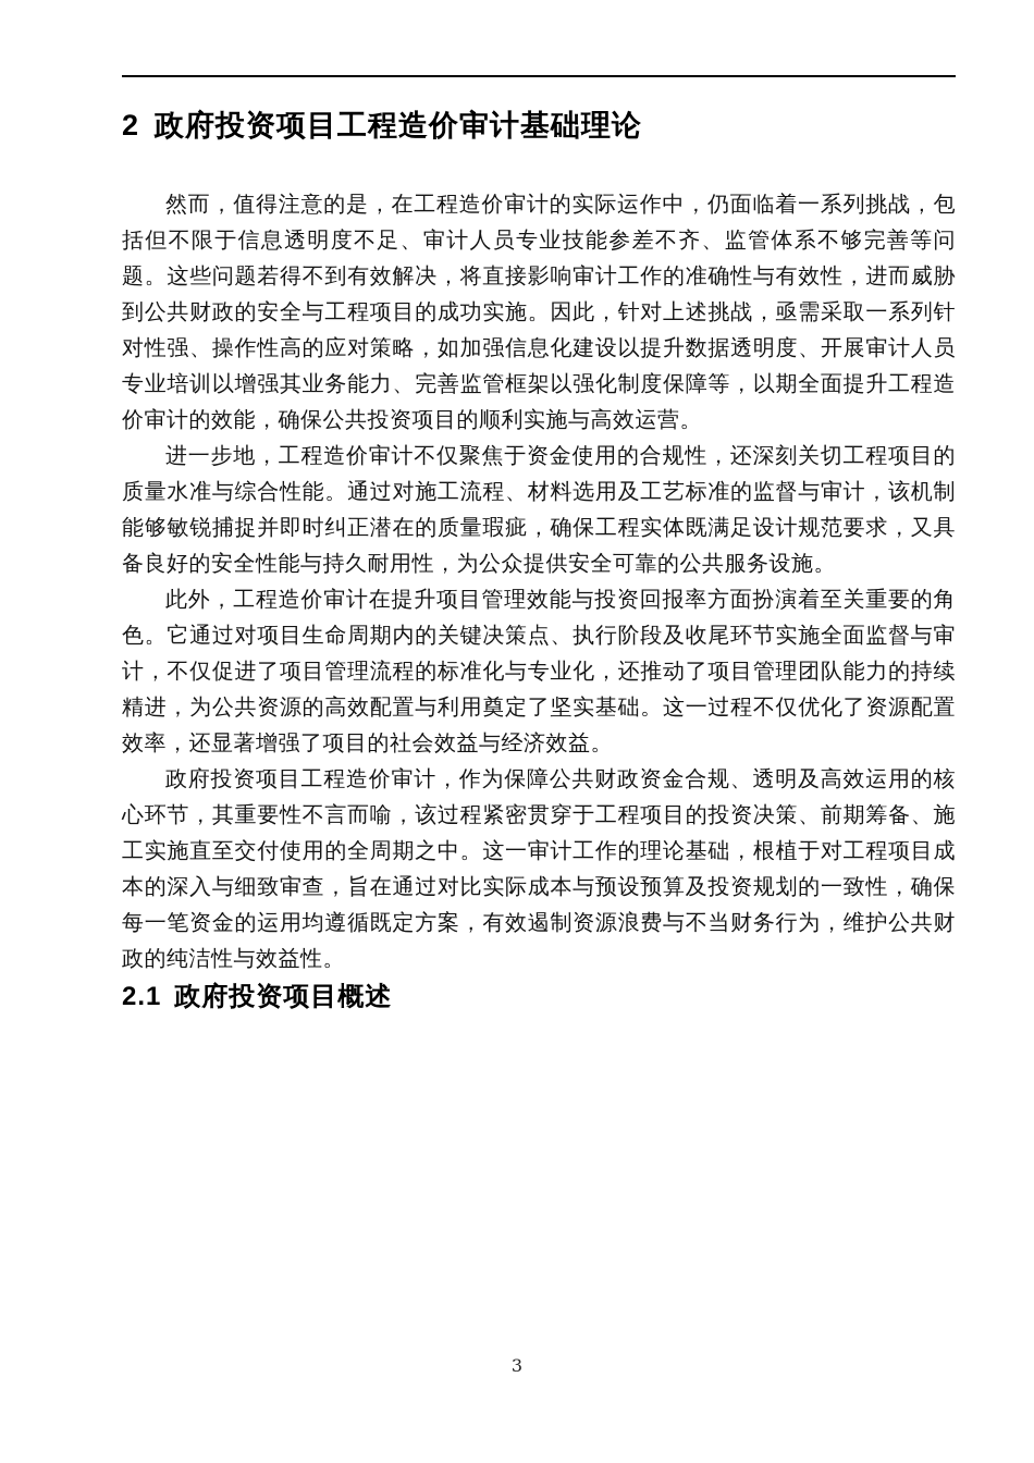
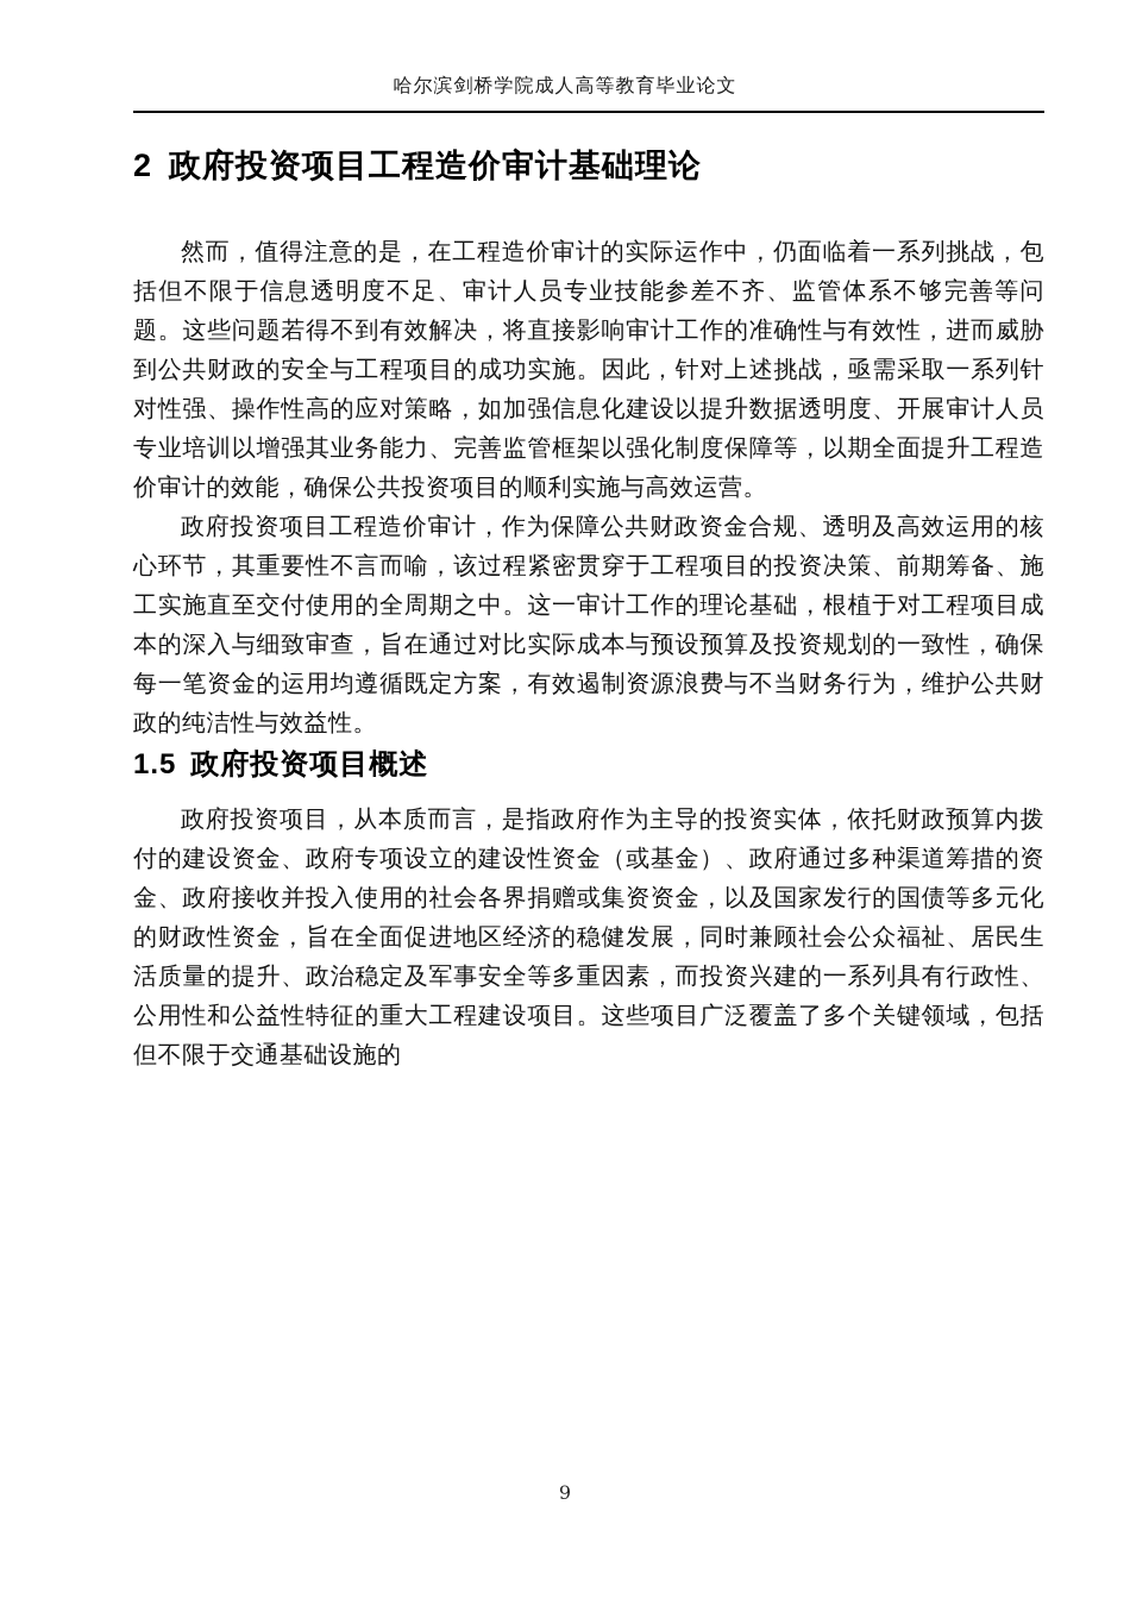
+ 哈尔滨剑桥学院成人高等教育毕业论文
  2 政府投资项目工程造价审计基础理论
  然而，值得注意的是，在工程造价审计的实际运作中，仍面临着一系列挑战，包括但不限于信息透明度不足、审计人员专业技能参差不齐、监管体系不够完善等问题。这些问题若得不到有效解决，将直接影响审计工作的准确性与有效性，进而威胁到公共财政的安全与工程项目的成功实施。因此，针对上述挑战，亟需采取一系列针对性强、操作性高的应对策略，如加强信息化建设以提升数据透明度、开展审计人员专业培训以增强其业务能力、完善监管框架以强化制度保障等，以期全面提升工程造价审计的效能，确保公共投资项目的顺利实施与高效运营。
- 进一步地，工程造价审计不仅聚焦于资金使用的合规性，还深刻关切工程项目的质量水准与综合性能。通过对施工流程、材料选用及工艺标准的监督与审计，该机制能够敏锐捕捉并即时纠正潜在的质量瑕疵，确保工程实体既满足设计规范要求，又具备良好的安全性能与持久耐用性，为公众提供安全可靠的公共服务设施。
- 此外，工程造价审计在提升项目管理效能与投资回报率方面扮演着至关重要的角色。它通过对项目生命周期内的关键决策点、执行阶段及收尾环节实施全面监督与审计，不仅促进了项目管理流程的标准化与专业化，还推动了项目管理团队能力的持续精进，为公共资源的高效配置与利用奠定了坚实基础。这一过程不仅优化了资源配置效率，还显著增强了项目的社会效益与经济效益。
  政府投资项目工程造价审计，作为保障公共财政资金合规、透明及高效运用的核心环节，其重要性不言而喻，该过程紧密贯穿于工程项目的投资决策、前期筹备、施工实施直至交付使用的全周期之中。这一审计工作的理论基础，根植于对工程项目成本的深入与细致审查，旨在通过对比实际成本与预设预算及投资规划的一致性，确保每一笔资金的运用均遵循既定方案，有效遏制资源浪费与不当财务行为，维护公共财政的纯洁性与效益性。
- 2.1 政府投资项目概述
+ 1.5 政府投资项目概述
+ 政府投资项目，从本质而言，是指政府作为主导的投资实体，依托财政预算内拨付的建设资金、政府专项设立的建设性资金（或基金）、政府通过多种渠道筹措的资金、政府接收并投入使用的社会各界捐赠或集资资金，以及国家发行的国债等多元化的财政性资金，旨在全面促进地区经济的稳健发展，同时兼顾社会公众福祉、居民生活质量的提升、政治稳定及军事安全等多重因素，而投资兴建的一系列具有行政性、公用性和公益性特征的重大工程建设项目。这些项目广泛覆盖了多个关键领域，包括但不限于交通基础设施的
- 3
+ 9
